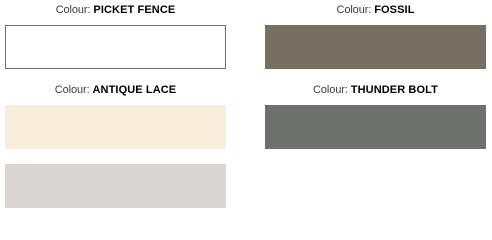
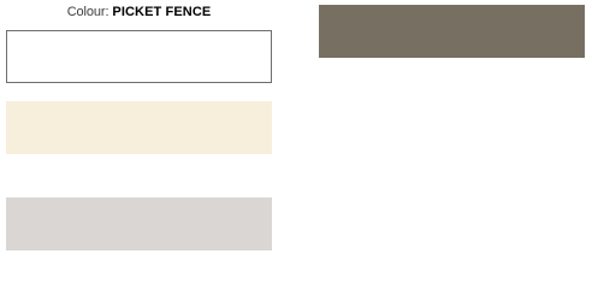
  Colour: PICKET FENCE
- Colour: FOSSIL
- Colour: ANTIQUE LACE
- Colour: THUNDER BOLT
